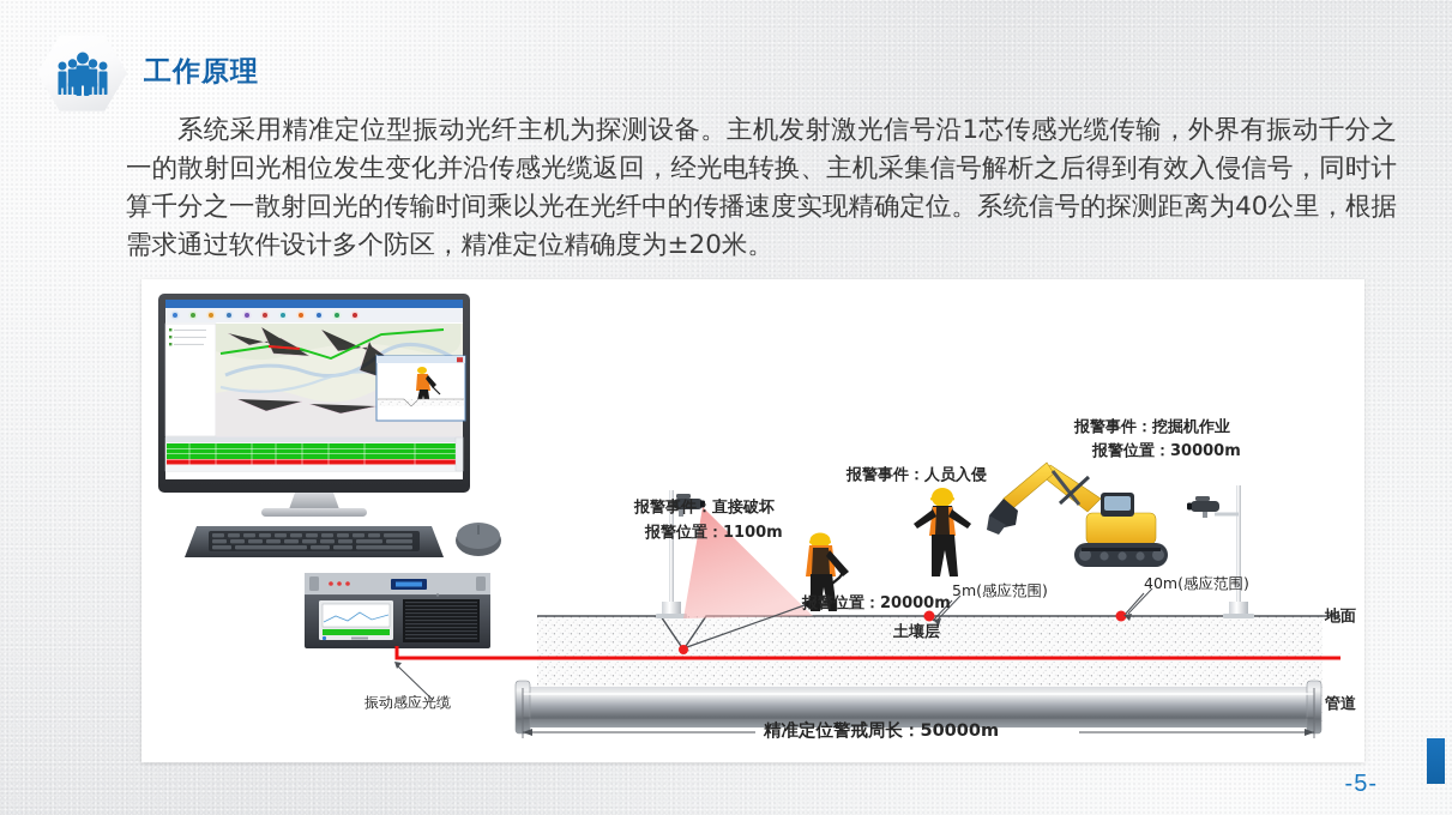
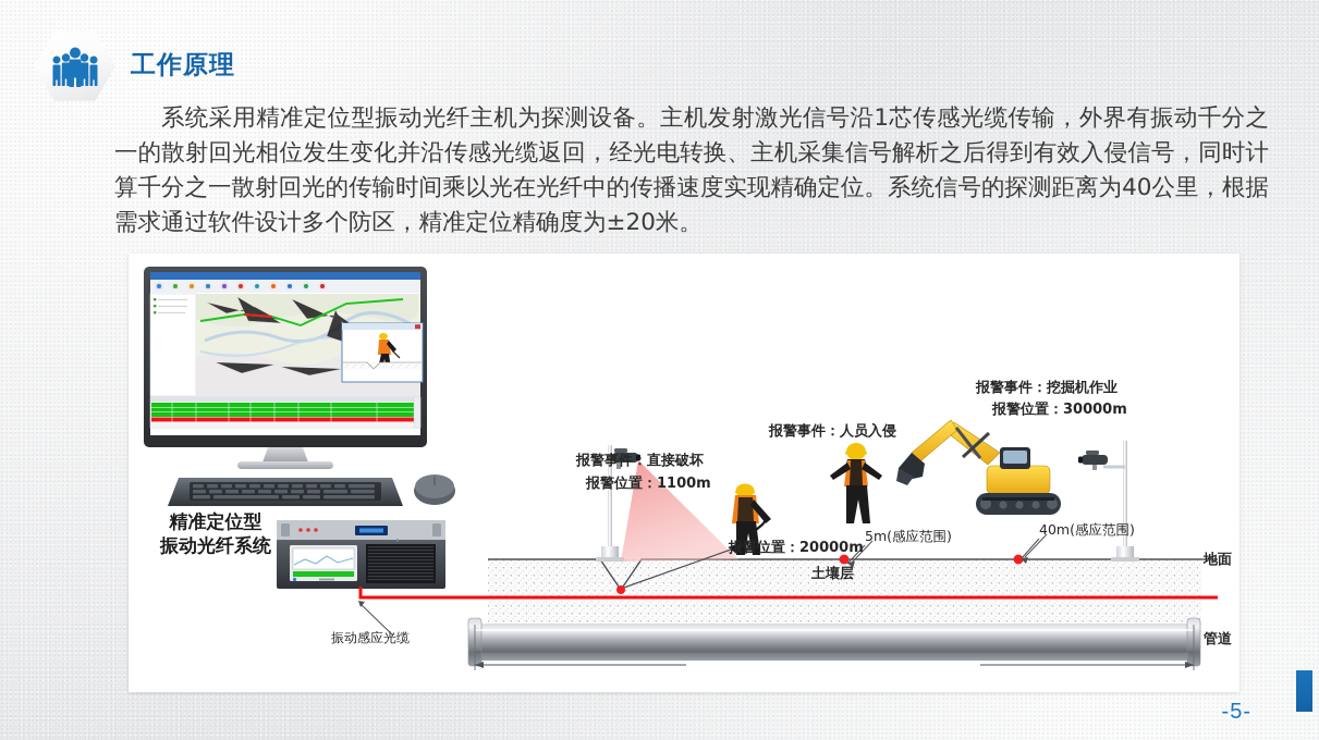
  工作原理
  系统采用精准定位型振动光纤主机为探测设备。主机发射激光信号沿1芯传感光缆传输，外界有振动千分之一的散射回光相位发生变化并沿传感光缆返回，经光电转换、主机采集信号解析之后得到有效入侵信号，同时计算千分之一散射回光的传输时间乘以光在光纤中的传播速度实现精确定位。系统信号的探测距离为40公里，根据需求通过软件设计多个防区，精准定位精确度为±20米。
+ 精准定位型
+ 振动光纤系统
  振动感应光缆
  报警事件：直接破坏
  报警位置：1100m
  报警事件：人员入侵
  报警位置：20000m
  5m(感应范围)
  报警事件：挖掘机作业
  报警位置：30000m
  40m(感应范围)
  地面
  土壤层
  管道
- 精准定位警戒周长：50000m
  -5-
